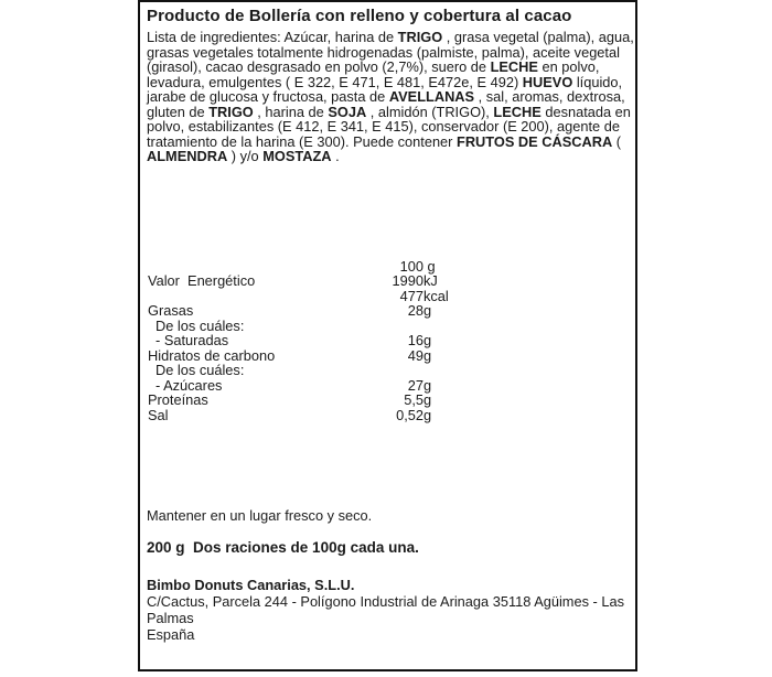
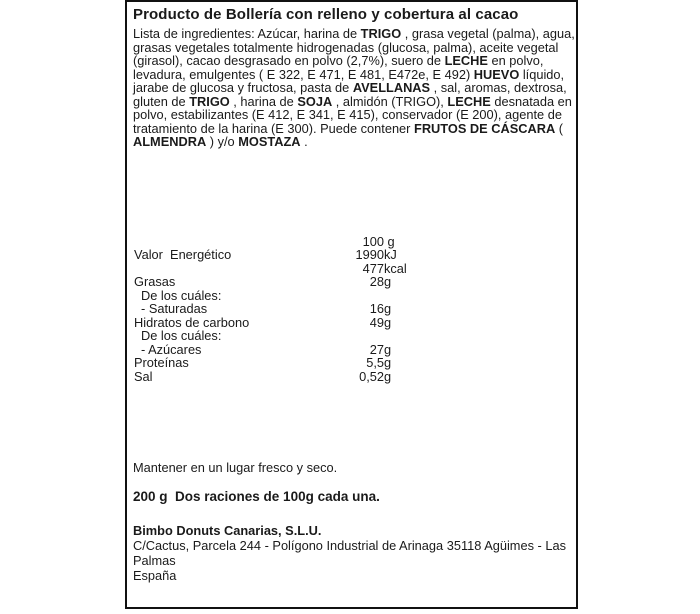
  Producto de Bollería con relleno y cobertura al cacao
  Lista de ingredientes: Azúcar, harina de TRIGO , grasa vegetal (palma), agua,
- grasas vegetales totalmente hidrogenadas (palmiste, palma), aceite vegetal
+ grasas vegetales totalmente hidrogenadas (glucosa, palma), aceite vegetal
  (girasol), cacao desgrasado en polvo (2,7%), suero de LECHE en polvo,
  levadura, emulgentes ( E 322, E 471, E 481, E472e, E 492) HUEVO líquido,
  jarabe de glucosa y fructosa, pasta de AVELLANAS , sal, aromas, dextrosa,
  gluten de TRIGO , harina de SOJA , almidón (TRIGO), LECHE desnatada en
  polvo, estabilizantes (E 412, E 341, E 415), conservador (E 200), agente de
  tratamiento de la harina (E 300). Puede contener FRUTOS DE CÁSCARA (
  ALMENDRA ) y/o MOSTAZA .
  100
  g
  Valor Energético
  1990
  kJ
  477
  kcal
  Grasas
  28
  g
  De los cuáles:
  - Saturadas
  16
  g
  Hidratos de carbono
  49
  g
  De los cuáles:
  - Azúcares
  27
  g
  Proteínas
  5,5
  g
  Sal
  0,52
  g
  Mantener en un lugar fresco y seco.
  200 g Dos raciones de 100g cada una.
  Bimbo Donuts Canarias, S.L.U.
  C/Cactus, Parcela 244 - Polígono Industrial de Arinaga 35118 Agüimes - Las
  Palmas
  España
